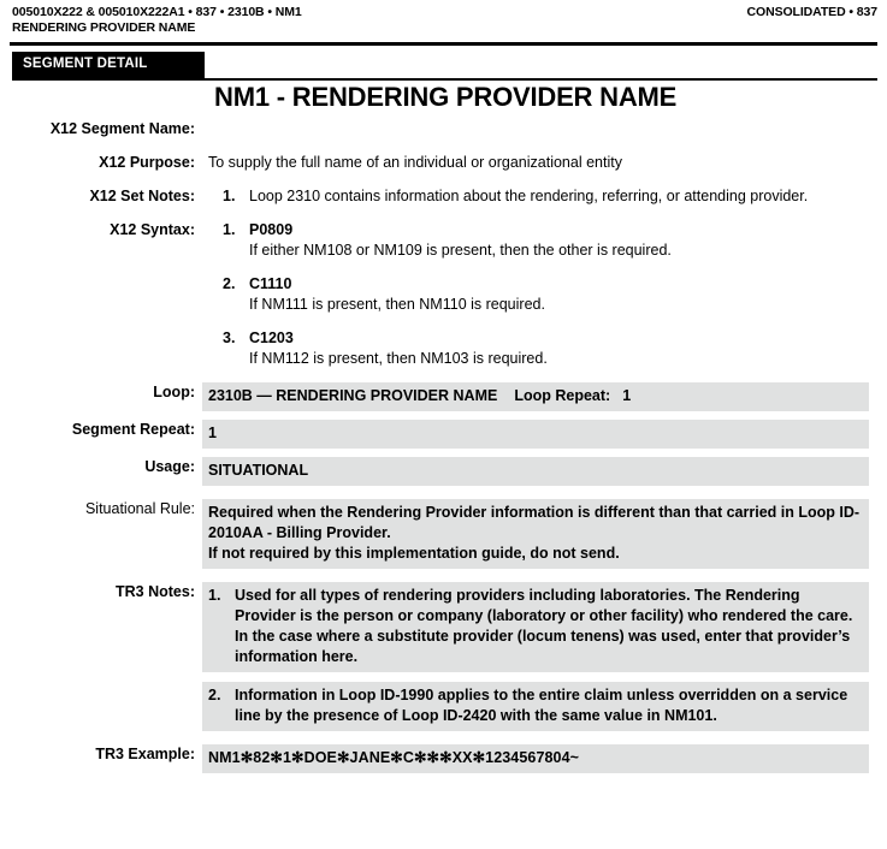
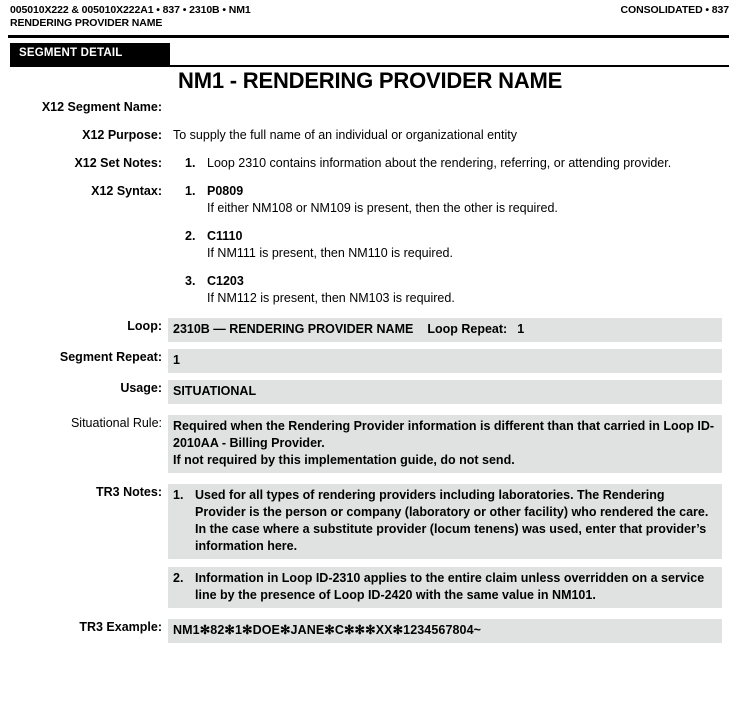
  005010X222 & 005010X222A1 • 837 • 2310B • NM1
  RENDERING PROVIDER NAME
  CONSOLIDATED • 837
  SEGMENT DETAIL
  NM1 - RENDERING PROVIDER NAME
  X12 Segment Name:
  X12 Purpose:
  To supply the full name of an individual or organizational entity
  X12 Set Notes:
  1.
  Loop 2310 contains information about the rendering, referring, or attending provider.
  X12 Syntax:
  1.
  P0809
  If either NM108 or NM109 is present, then the other is required.
  2.
  C1110
  If NM111 is present, then NM110 is required.
  3.
  C1203
  If NM112 is present, then NM103 is required.
  Loop:
  2310B — RENDERING PROVIDER NAME Loop Repeat: 1
  Segment Repeat:
  1
  Usage:
  SITUATIONAL
  Situational Rule:
  Required when the Rendering Provider information is different than that carried in Loop ID-2010AA - Billing Provider.
  If not required by this implementation guide, do not send.
  TR3 Notes:
  1.
  Used for all types of rendering providers including laboratories. The Rendering Provider is the person or company (laboratory or other facility) who rendered the care. In the case where a substitute provider (locum tenens) was used, enter that provider’s information here.
  2.
- Information in Loop ID-1990 applies to the entire claim unless overridden on a service line by the presence of Loop ID-2420 with the same value in NM101.
+ Information in Loop ID-2310 applies to the entire claim unless overridden on a service line by the presence of Loop ID-2420 with the same value in NM101.
  TR3 Example:
  NM1✻82✻1✻DOE✻JANE✻C✻✻✻XX✻1234567804~
